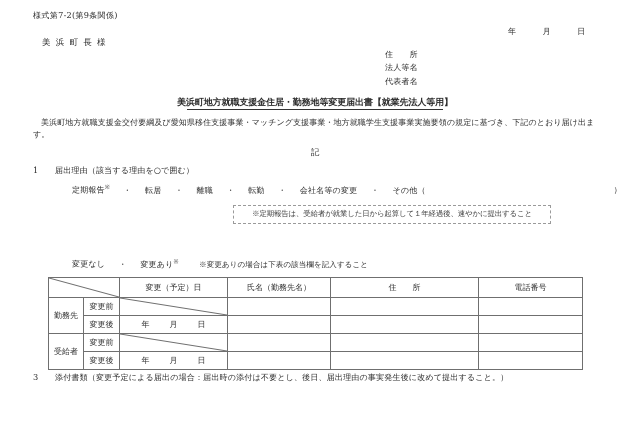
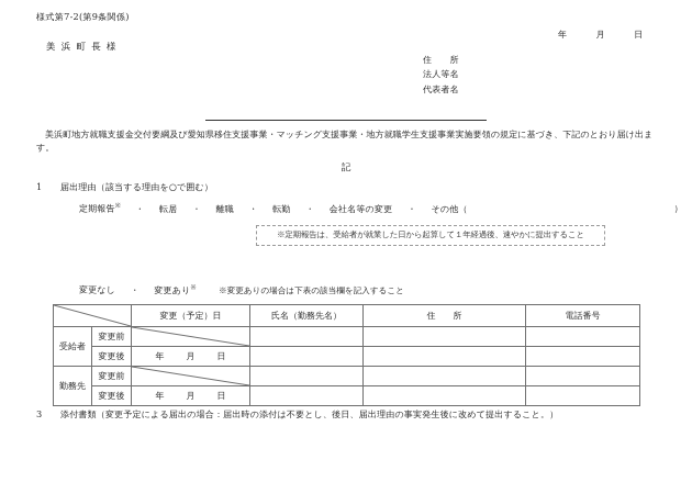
  様式第7-2(第9条関係)
  年 月 日
  美浜町長様
  住 所
  法人等名
  代表者名
- 美浜町地方就職支援金住居・勤務地等変更届出書【就業先法人等用】
  美浜町地方就職支援金交付要綱及び愛知県移住支援事業・マッチング支援事業・地方就職学生支援事業実施要領の規定に基づき、下記のとおり届け出ます。
  記
  1 届出理由（該当する理由を○で囲む）
  定期報告 ・ 転居 ・ 離職 ・ 転勤 ・ 会社名等の変更 ・ その他（ ）
  ※定期報告は、受給者が就業した日から起算して１年経過後、速やかに提出すること
  変更なし ・ 変更あり ※変更ありの場合は下表の該当欄を記入すること
  	変更（予定）日	氏名（勤務先名）	住 所	電話番号
- 勤務先	変更前
+ 受給者	変更前
  変更後	年 月 日
- 受給者	変更前
+ 勤務先	変更前
  変更後	年 月 日
  3 添付書類（変更予定による届出の場合：届出時の添付は不要とし、後日、届出理由の事実発生後に改めて提出すること。）
